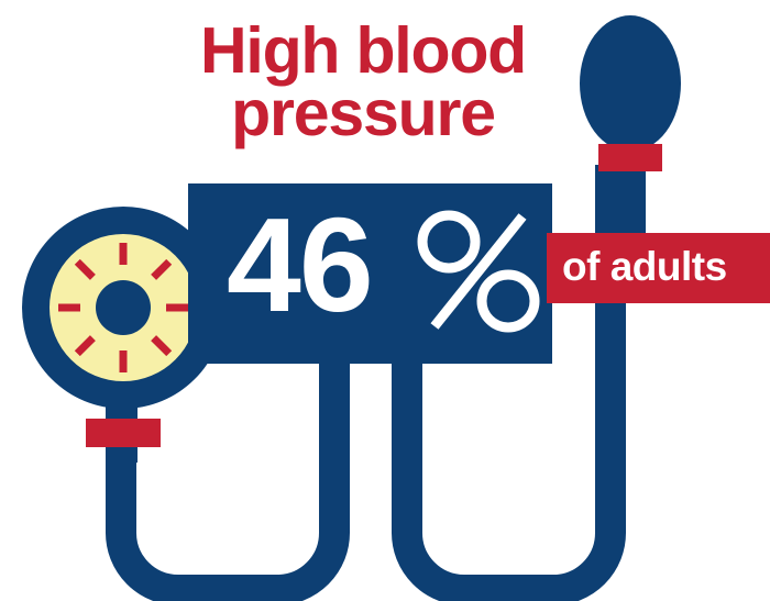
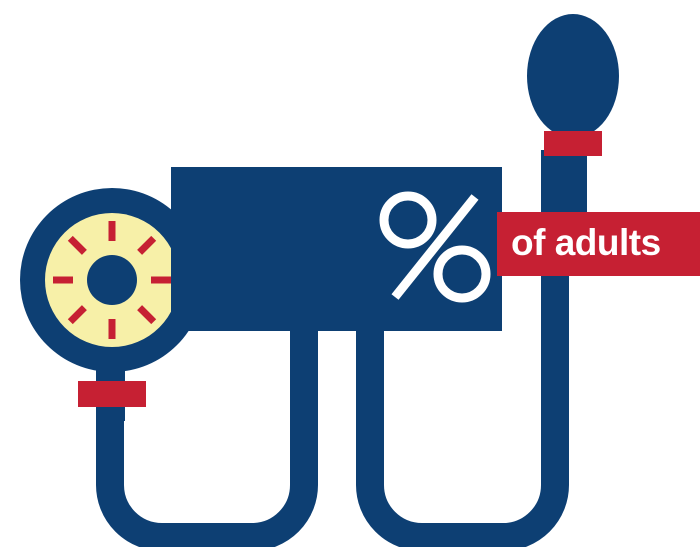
- High blood
- pressure
- 46
  of adults
